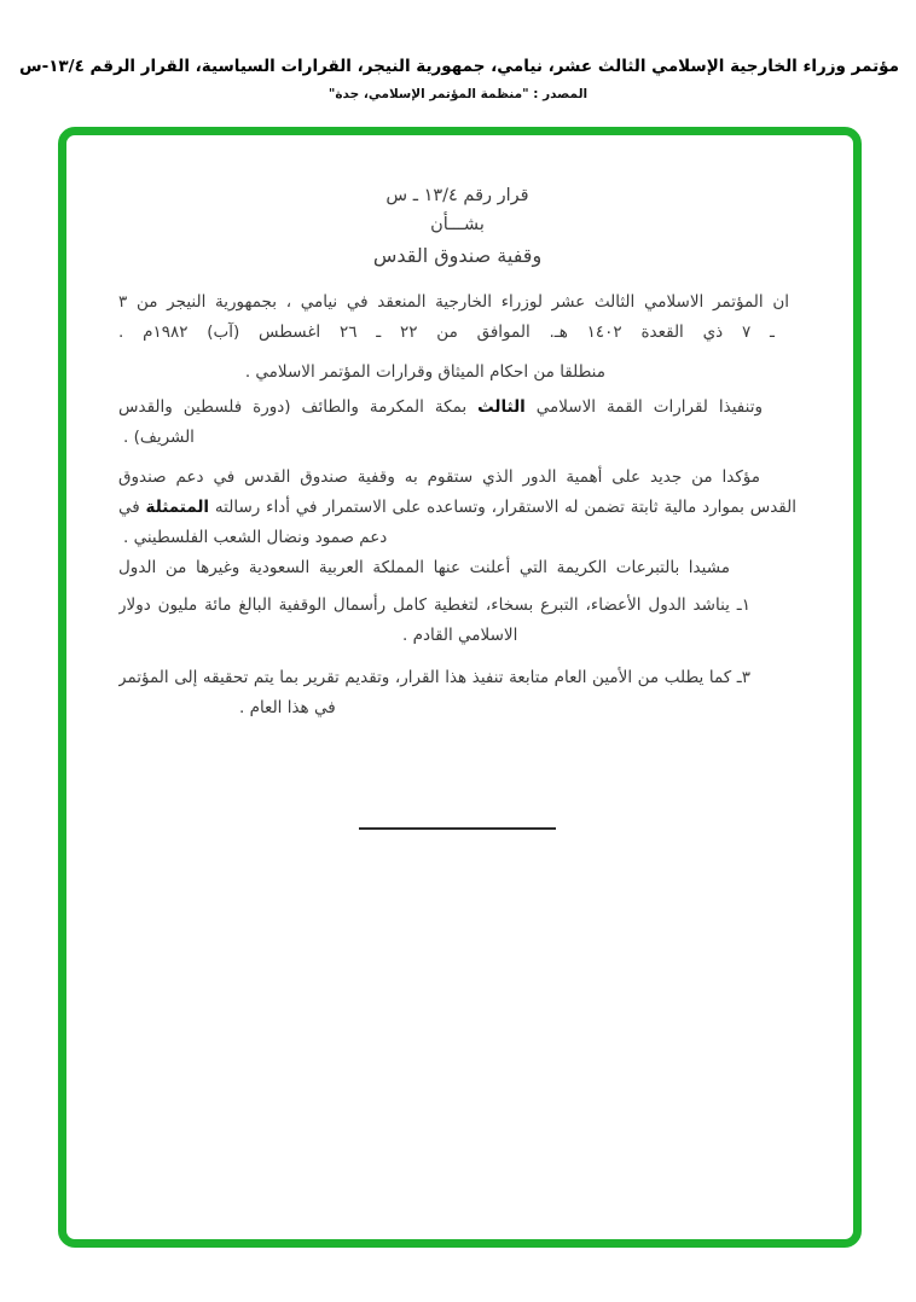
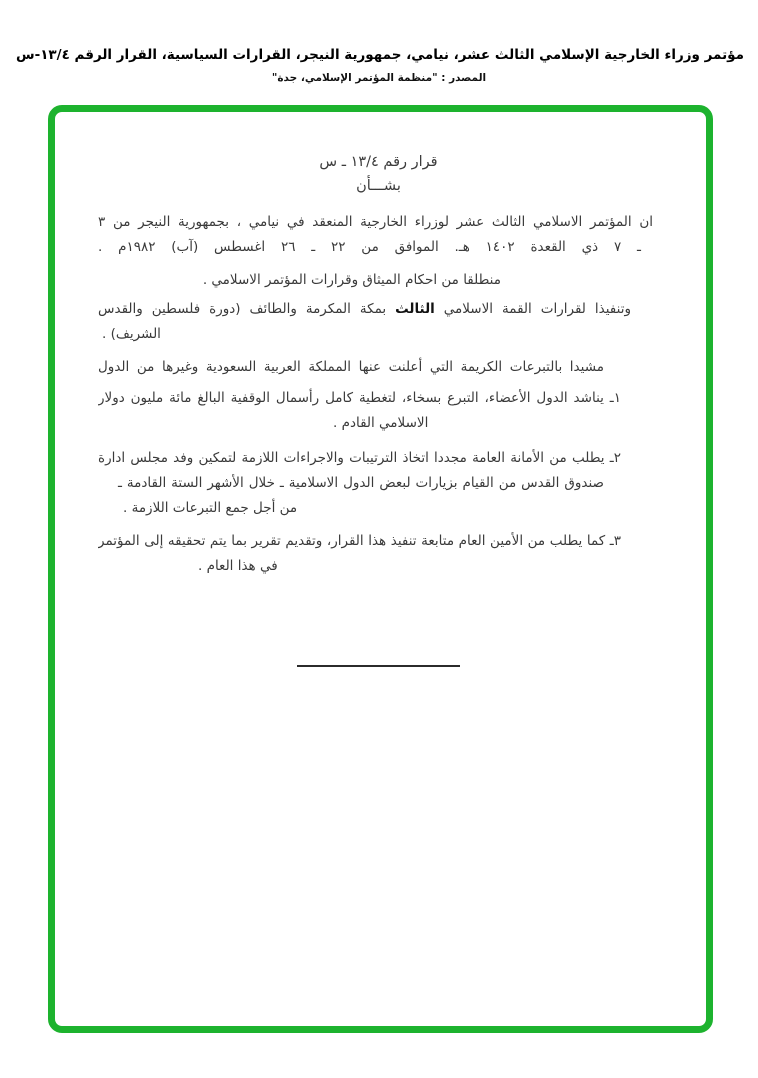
  مؤتمر وزراء الخارجية الإسلامي الثالث عشر، نيامي، جمهورية النيجر، القرارات السياسية، القرار الرقم ١٣/٤-س
  المصدر : "منظمة المؤتمر الإسلامي، جدة"
  قرار رقم ١٣/٤ ـ س
  بشـــأن
- وقفية صندوق القدس
  ان المؤتمر الاسلامي الثالث عشر لوزراء الخارجية المنعقد في نيامي ، بجمهورية النيجر من ٣
  ـ ٧ ذي القعدة ١٤٠٢ هـ. الموافق من ٢٢ ـ ٢٦ اغسطس (آب) ١٩٨٢م .
  منطلقا من احكام الميثاق وقرارات المؤتمر الاسلامي .
  وتنفيذا لقرارات القمة الاسلامي الثالث بمكة المكرمة والطائف (دورة فلسطين والقدس
  الشريف) .
- مؤكدا من جديد على أهمية الدور الذي ستقوم به وقفية صندوق القدس في دعم صندوق
- القدس بموارد مالية ثابتة تضمن له الاستقرار، وتساعده على الاستمرار في أداء رسالته المتمثلة في
- دعم صمود ونضال الشعب الفلسطيني .
  مشيدا بالتبرعات الكريمة التي أعلنت عنها المملكة العربية السعودية وغيرها من الدول
  ١ـ يناشد الدول الأعضاء، التبرع بسخاء، لتغطية كامل رأسمال الوقفية البالغ مائة مليون دولار
  الاسلامي القادم .
+ ٢ـ يطلب من الأمانة العامة مجددا اتخاذ الترتيبات والاجراءات اللازمة لتمكين وفد مجلس ادارة
+ صندوق القدس من القيام بزيارات لبعض الدول الاسلامية ـ خلال الأشهر الستة القادمة ـ
+ من أجل جمع التبرعات اللازمة .
  ٣ـ كما يطلب من الأمين العام متابعة تنفيذ هذا القرار، وتقديم تقرير بما يتم تحقيقه إلى المؤتمر
  في هذا العام .
